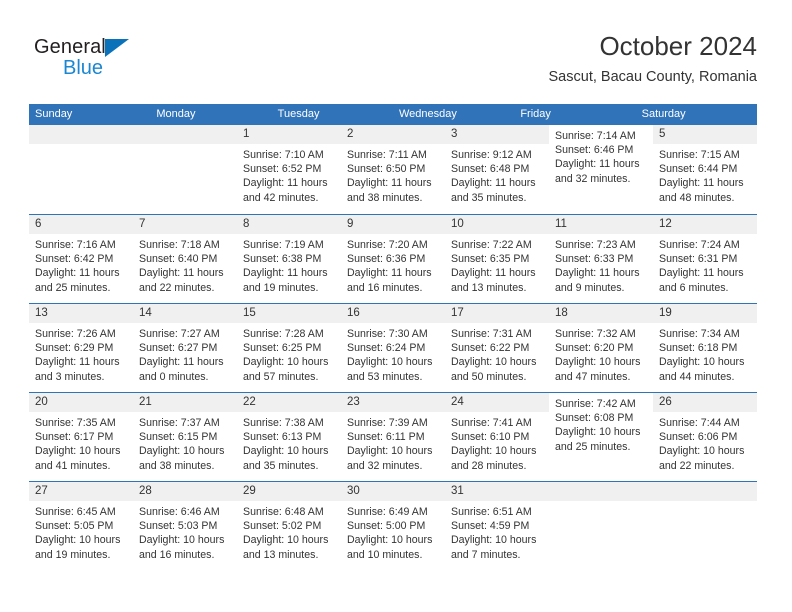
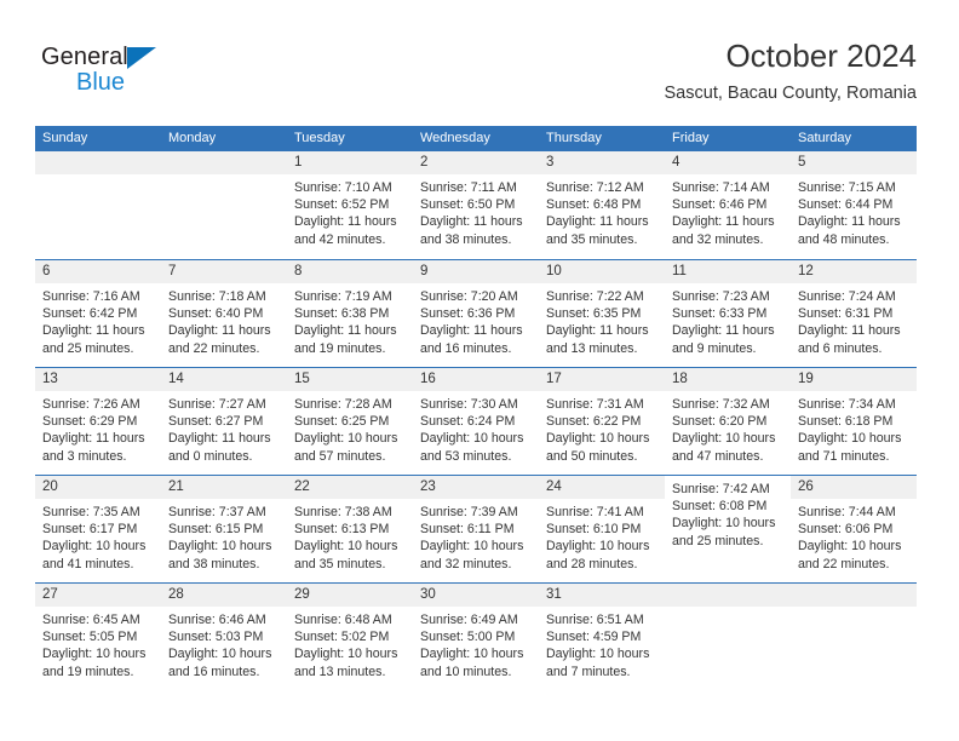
  General
  Blue
  October 2024
  Sascut, Bacau County, Romania
  Sunday
  Monday
  Tuesday
  Wednesday
+ Thursday
  Friday
  Saturday
  1
  Sunrise: 7:10 AM
  Sunset: 6:52 PM
  Daylight: 11 hours
  and 42 minutes.
  2
  Sunrise: 7:11 AM
  Sunset: 6:50 PM
  Daylight: 11 hours
  and 38 minutes.
  3
- Sunrise: 9:12 AM
+ Sunrise: 7:12 AM
  Sunset: 6:48 PM
  Daylight: 11 hours
  and 35 minutes.
+ 4
  Sunrise: 7:14 AM
  Sunset: 6:46 PM
  Daylight: 11 hours
  and 32 minutes.
  5
  Sunrise: 7:15 AM
  Sunset: 6:44 PM
  Daylight: 11 hours
  and 48 minutes.
  6
  Sunrise: 7:16 AM
  Sunset: 6:42 PM
  Daylight: 11 hours
  and 25 minutes.
  7
  Sunrise: 7:18 AM
  Sunset: 6:40 PM
  Daylight: 11 hours
  and 22 minutes.
  8
  Sunrise: 7:19 AM
  Sunset: 6:38 PM
  Daylight: 11 hours
  and 19 minutes.
  9
  Sunrise: 7:20 AM
  Sunset: 6:36 PM
  Daylight: 11 hours
  and 16 minutes.
  10
  Sunrise: 7:22 AM
  Sunset: 6:35 PM
  Daylight: 11 hours
  and 13 minutes.
  11
  Sunrise: 7:23 AM
  Sunset: 6:33 PM
  Daylight: 11 hours
  and 9 minutes.
  12
  Sunrise: 7:24 AM
  Sunset: 6:31 PM
  Daylight: 11 hours
  and 6 minutes.
  13
  Sunrise: 7:26 AM
  Sunset: 6:29 PM
  Daylight: 11 hours
  and 3 minutes.
  14
  Sunrise: 7:27 AM
  Sunset: 6:27 PM
  Daylight: 11 hours
  and 0 minutes.
  15
  Sunrise: 7:28 AM
  Sunset: 6:25 PM
  Daylight: 10 hours
  and 57 minutes.
  16
  Sunrise: 7:30 AM
  Sunset: 6:24 PM
  Daylight: 10 hours
  and 53 minutes.
  17
  Sunrise: 7:31 AM
  Sunset: 6:22 PM
  Daylight: 10 hours
  and 50 minutes.
  18
  Sunrise: 7:32 AM
  Sunset: 6:20 PM
  Daylight: 10 hours
  and 47 minutes.
  19
  Sunrise: 7:34 AM
  Sunset: 6:18 PM
  Daylight: 10 hours
- and 44 minutes.
+ and 71 minutes.
  20
  Sunrise: 7:35 AM
  Sunset: 6:17 PM
  Daylight: 10 hours
  and 41 minutes.
  21
  Sunrise: 7:37 AM
  Sunset: 6:15 PM
  Daylight: 10 hours
  and 38 minutes.
  22
  Sunrise: 7:38 AM
  Sunset: 6:13 PM
  Daylight: 10 hours
  and 35 minutes.
  23
  Sunrise: 7:39 AM
  Sunset: 6:11 PM
  Daylight: 10 hours
  and 32 minutes.
  24
  Sunrise: 7:41 AM
  Sunset: 6:10 PM
  Daylight: 10 hours
  and 28 minutes.
  Sunrise: 7:42 AM
  Sunset: 6:08 PM
  Daylight: 10 hours
  and 25 minutes.
  26
  Sunrise: 7:44 AM
  Sunset: 6:06 PM
  Daylight: 10 hours
  and 22 minutes.
  27
  Sunrise: 6:45 AM
  Sunset: 5:05 PM
  Daylight: 10 hours
  and 19 minutes.
  28
  Sunrise: 6:46 AM
  Sunset: 5:03 PM
  Daylight: 10 hours
  and 16 minutes.
  29
  Sunrise: 6:48 AM
  Sunset: 5:02 PM
  Daylight: 10 hours
  and 13 minutes.
  30
  Sunrise: 6:49 AM
  Sunset: 5:00 PM
  Daylight: 10 hours
  and 10 minutes.
  31
  Sunrise: 6:51 AM
  Sunset: 4:59 PM
  Daylight: 10 hours
  and 7 minutes.
